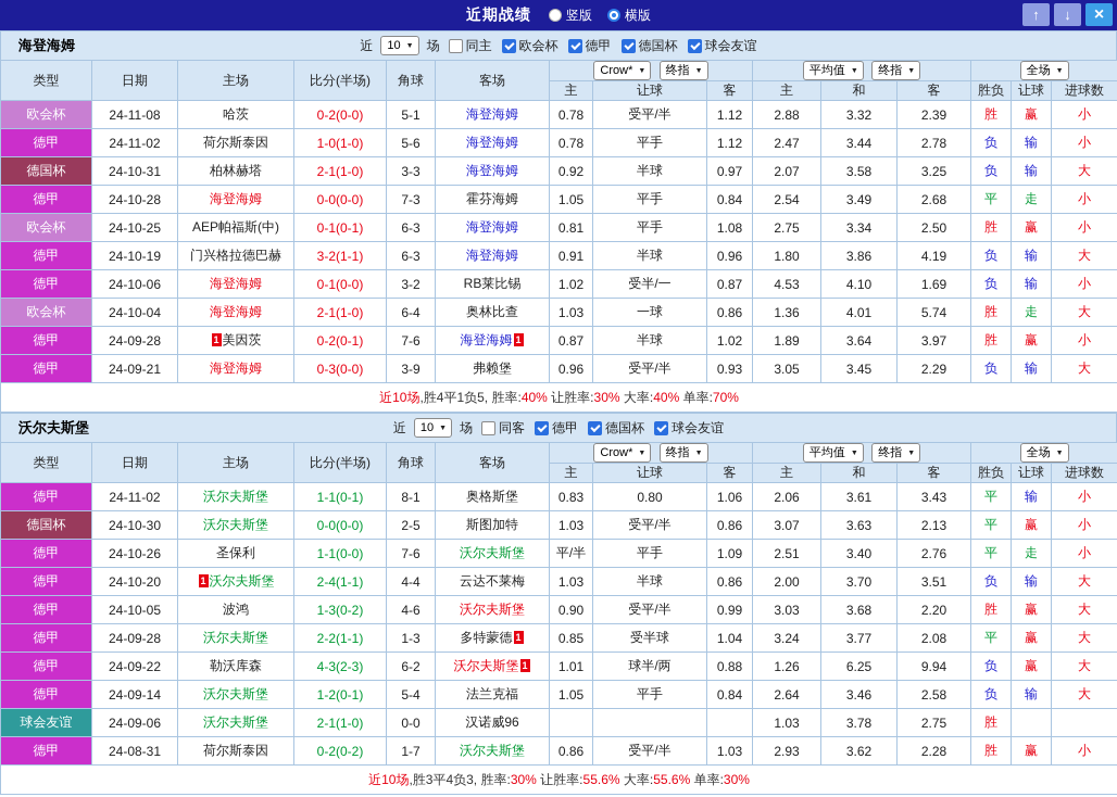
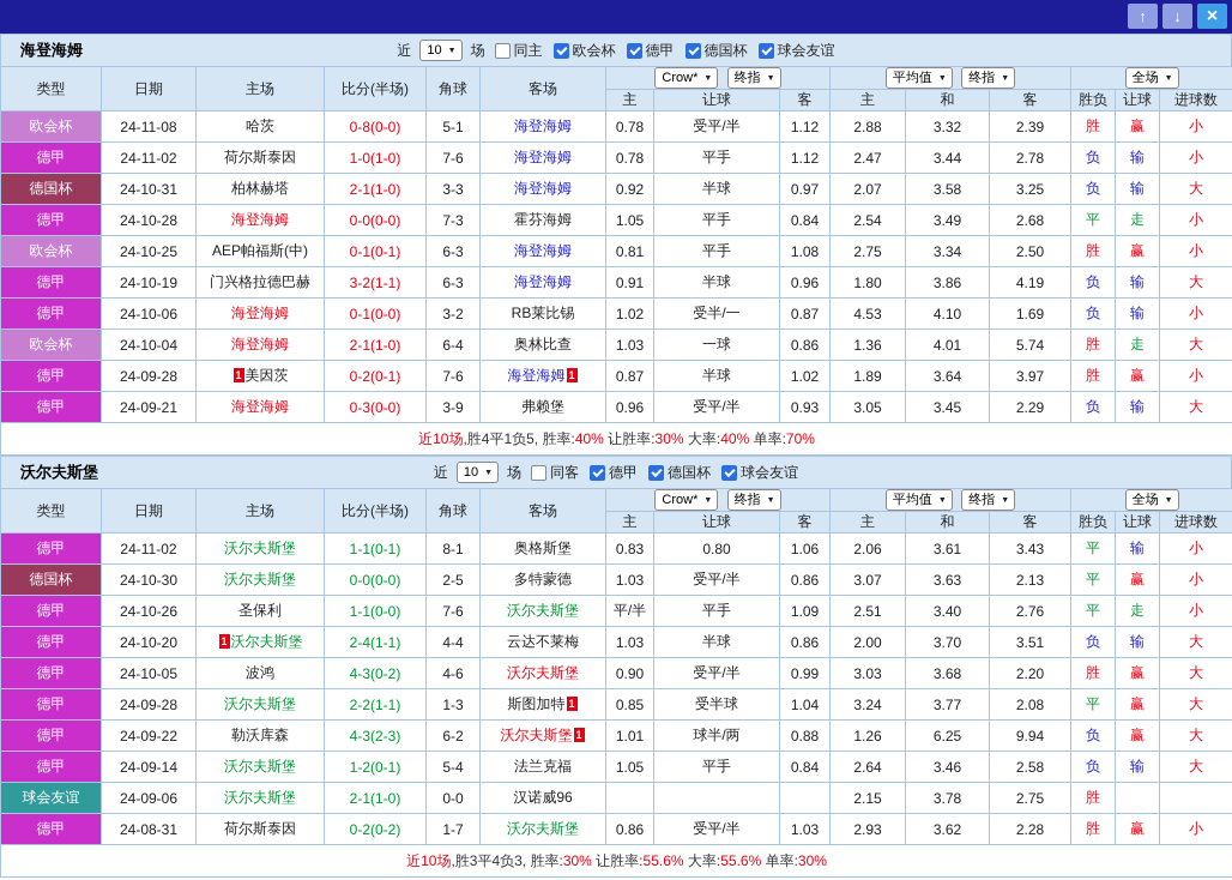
- 近期战绩
- 竖版
- 横版
  ↑
  ↓
  ×
  海登海姆
  近
  10
  场
  同主
  欧会杯
  德甲
  德国杯
  球会友谊
  类型	日期	主场	比分(半场)	角球	客场	Crow* 终指	平均值 终指	全场
  主	让球	客	主	和	客	胜负	让球	进球数
- 欧会杯	24-11-08	哈茨	0-2(0-0)	5-1	海登海姆	0.78	受平/半	1.12	2.88	3.32	2.39	胜	赢	小
+ 欧会杯	24-11-08	哈茨	0-8(0-0)	5-1	海登海姆	0.78	受平/半	1.12	2.88	3.32	2.39	胜	赢	小
- 德甲	24-11-02	荷尔斯泰因	1-0(1-0)	5-6	海登海姆	0.78	平手	1.12	2.47	3.44	2.78	负	输	小
+ 德甲	24-11-02	荷尔斯泰因	1-0(1-0)	7-6	海登海姆	0.78	平手	1.12	2.47	3.44	2.78	负	输	小
  德国杯	24-10-31	柏林赫塔	2-1(1-0)	3-3	海登海姆	0.92	半球	0.97	2.07	3.58	3.25	负	输	大
  德甲	24-10-28	海登海姆	0-0(0-0)	7-3	霍芬海姆	1.05	平手	0.84	2.54	3.49	2.68	平	走	小
  欧会杯	24-10-25	AEP帕福斯(中)	0-1(0-1)	6-3	海登海姆	0.81	平手	1.08	2.75	3.34	2.50	胜	赢	小
  德甲	24-10-19	门兴格拉德巴赫	3-2(1-1)	6-3	海登海姆	0.91	半球	0.96	1.80	3.86	4.19	负	输	大
  德甲	24-10-06	海登海姆	0-1(0-0)	3-2	RB莱比锡	1.02	受半/一	0.87	4.53	4.10	1.69	负	输	小
  欧会杯	24-10-04	海登海姆	2-1(1-0)	6-4	奥林比查	1.03	一球	0.86	1.36	4.01	5.74	胜	走	大
  德甲	24-09-28	1 美因茨	0-2(0-1)	7-6	海登海姆 1	0.87	半球	1.02	1.89	3.64	3.97	胜	赢	小
  德甲	24-09-21	海登海姆	0-3(0-0)	3-9	弗赖堡	0.96	受平/半	0.93	3.05	3.45	2.29	负	输	大
  近10场,胜4平1负5, 胜率:40% 让胜率:30% 大率:40% 单率:70%
  沃尔夫斯堡
  近
  10
  场
  同客
  德甲
  德国杯
  球会友谊
  类型	日期	主场	比分(半场)	角球	客场	Crow* 终指	平均值 终指	全场
  主	让球	客	主	和	客	胜负	让球	进球数
  德甲	24-11-02	沃尔夫斯堡	1-1(0-1)	8-1	奥格斯堡	0.83	0.80	1.06	2.06	3.61	3.43	平	输	小
- 德国杯	24-10-30	沃尔夫斯堡	0-0(0-0)	2-5	斯图加特	1.03	受平/半	0.86	3.07	3.63	2.13	平	赢	小
+ 德国杯	24-10-30	沃尔夫斯堡	0-0(0-0)	2-5	多特蒙德	1.03	受平/半	0.86	3.07	3.63	2.13	平	赢	小
  德甲	24-10-26	圣保利	1-1(0-0)	7-6	沃尔夫斯堡	平/半	平手	1.09	2.51	3.40	2.76	平	走	小
  德甲	24-10-20	1 沃尔夫斯堡	2-4(1-1)	4-4	云达不莱梅	1.03	半球	0.86	2.00	3.70	3.51	负	输	大
- 德甲	24-10-05	波鸿	1-3(0-2)	4-6	沃尔夫斯堡	0.90	受平/半	0.99	3.03	3.68	2.20	胜	赢	大
+ 德甲	24-10-05	波鸿	4-3(0-2)	4-6	沃尔夫斯堡	0.90	受平/半	0.99	3.03	3.68	2.20	胜	赢	大
- 德甲	24-09-28	沃尔夫斯堡	2-2(1-1)	1-3	多特蒙德 1	0.85	受半球	1.04	3.24	3.77	2.08	平	赢	大
+ 德甲	24-09-28	沃尔夫斯堡	2-2(1-1)	1-3	斯图加特 1	0.85	受半球	1.04	3.24	3.77	2.08	平	赢	大
  德甲	24-09-22	勒沃库森	4-3(2-3)	6-2	沃尔夫斯堡 1	1.01	球半/两	0.88	1.26	6.25	9.94	负	赢	大
  德甲	24-09-14	沃尔夫斯堡	1-2(0-1)	5-4	法兰克福	1.05	平手	0.84	2.64	3.46	2.58	负	输	大
- 球会友谊	24-09-06	沃尔夫斯堡	2-1(1-0)	0-0	汉诺威96				1.03	3.78	2.75	胜
+ 球会友谊	24-09-06	沃尔夫斯堡	2-1(1-0)	0-0	汉诺威96				2.15	3.78	2.75	胜
  德甲	24-08-31	荷尔斯泰因	0-2(0-2)	1-7	沃尔夫斯堡	0.86	受平/半	1.03	2.93	3.62	2.28	胜	赢	小
  近10场,胜3平4负3, 胜率:30% 让胜率:55.6% 大率:55.6% 单率:30%
